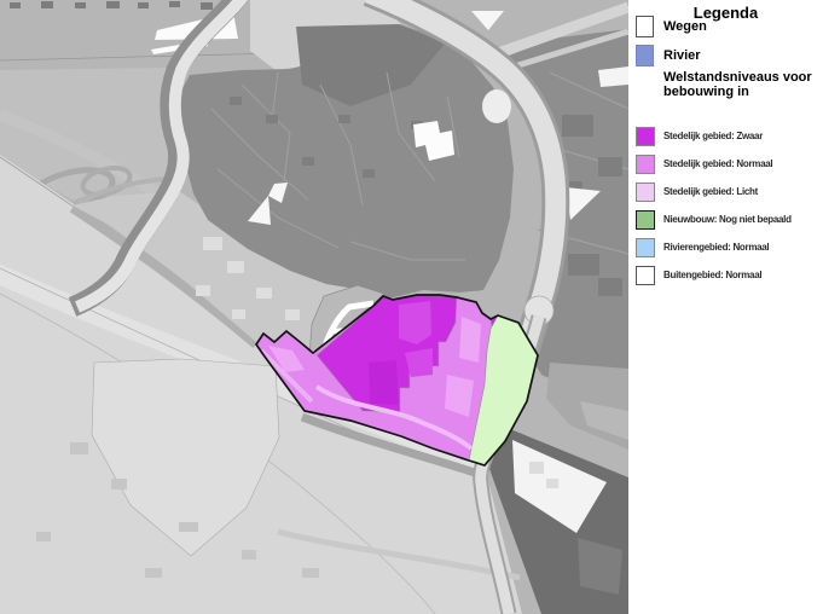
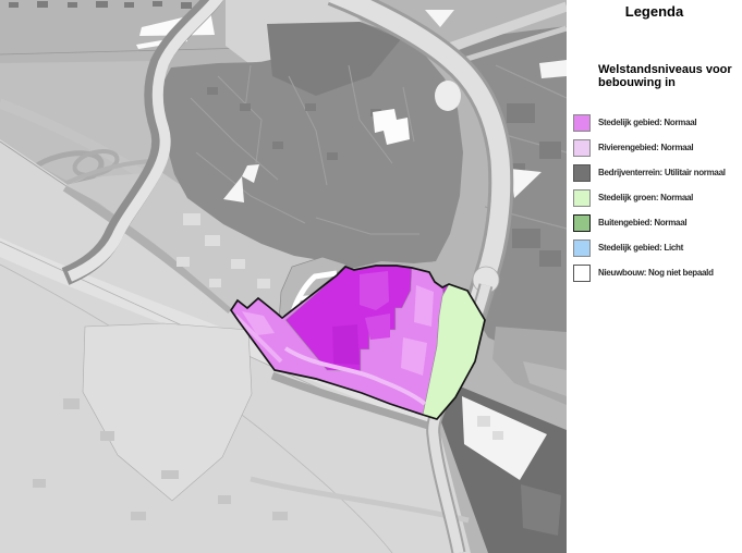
  Legenda
- Wegen
- Rivier
  Welstandsniveaus voor bebouwing in
- Stedelijk gebied: Zwaar
  Stedelijk gebied: Normaal
- Stedelijk gebied: Licht
+ Rivierengebied: Normaal
+ Bedrijventerrein: Utilitair normaal
+ Stedelijk groen: Normaal
- Nieuwbouw: Nog niet bepaald
+ Buitengebied: Normaal
- Rivierengebied: Normaal
+ Stedelijk gebied: Licht
- Buitengebied: Normaal
+ Nieuwbouw: Nog niet bepaald
